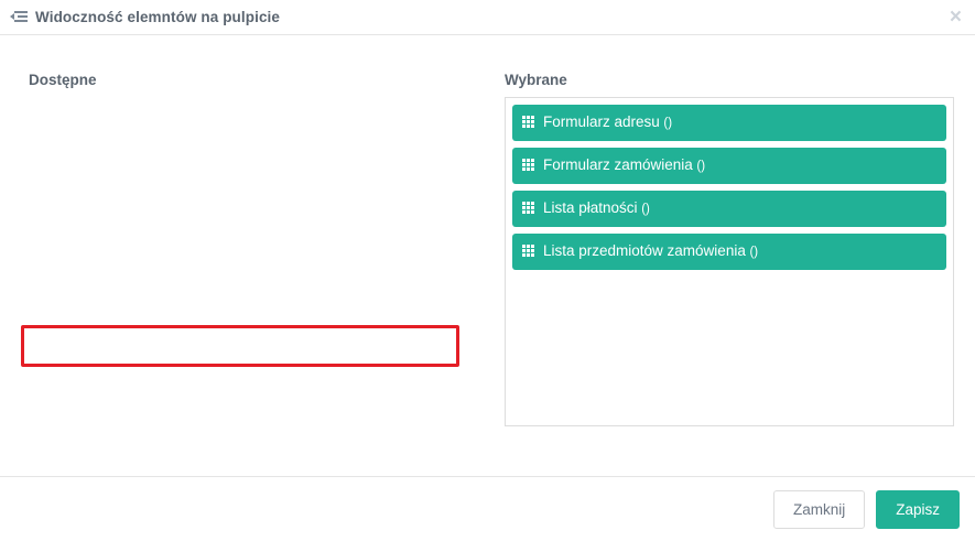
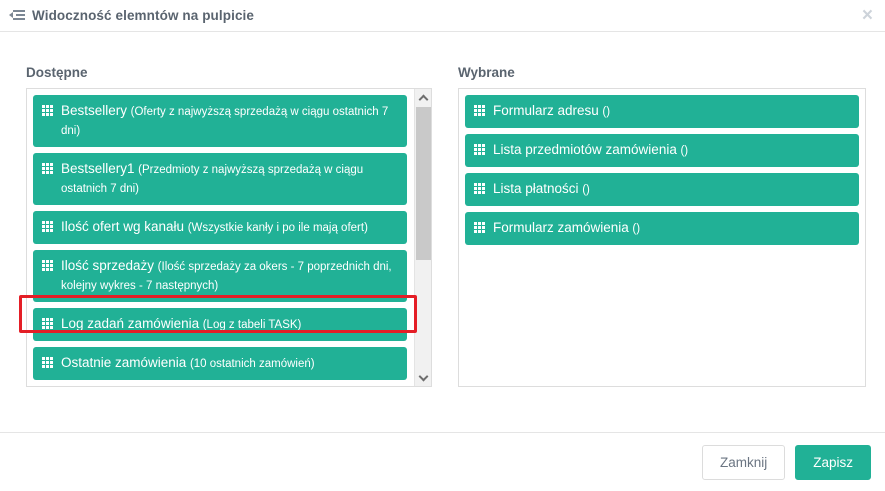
  Widoczność elemntów na pulpicie
  ×
  Dostępne
  Wybrane
+ Bestsellery (Oferty z najwyższą sprzedażą w ciągu ostatnich 7 dni)
+ Bestsellery1 (Przedmioty z najwyższą sprzedażą w ciągu ostatnich 7 dni)
+ Ilość ofert wg kanału (Wszystkie kanły i po ile mają ofert)
+ Ilość sprzedaży (Ilość sprzedaży za okers - 7 poprzednich dni, kolejny wykres - 7 następnych)
+ Log zadań zamówienia (Log z tabeli TASK)
+ Ostatnie zamówienia (10 ostatnich zamówień)
  Formularz adresu ()
- Formularz zamówienia ()
+ Lista przedmiotów zamówienia ()
  Lista płatności ()
- Lista przedmiotów zamówienia ()
+ Formularz zamówienia ()
  Zamknij
  Zapisz
